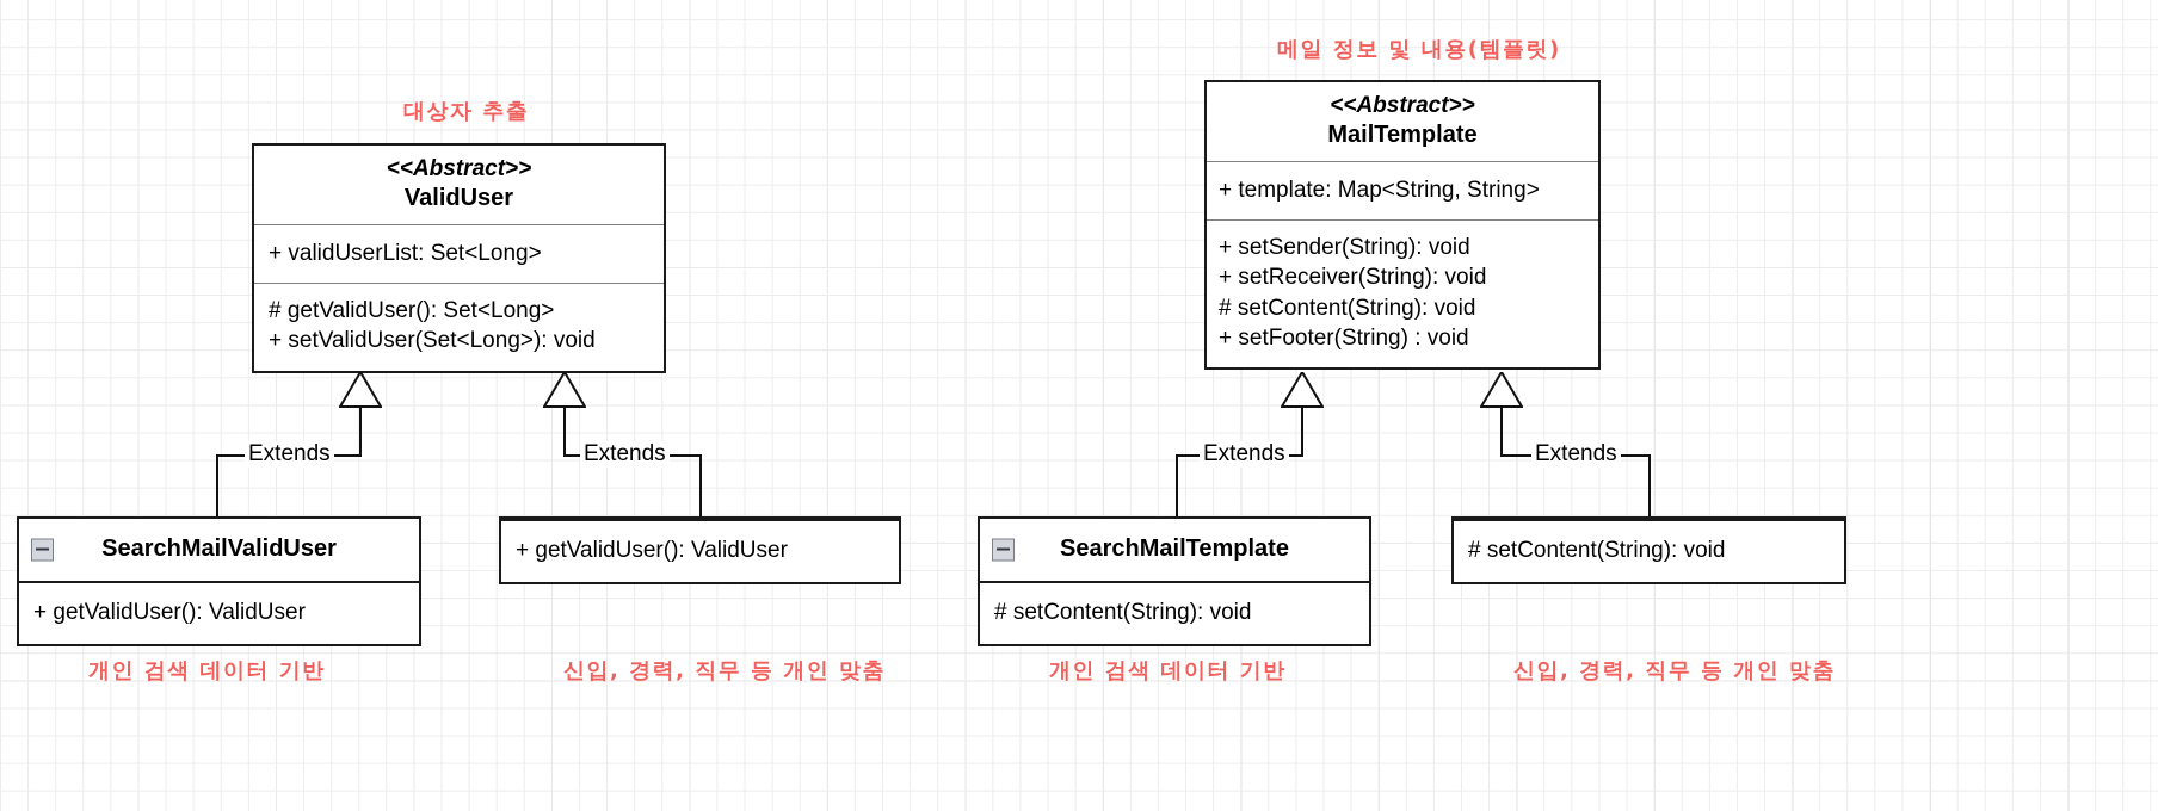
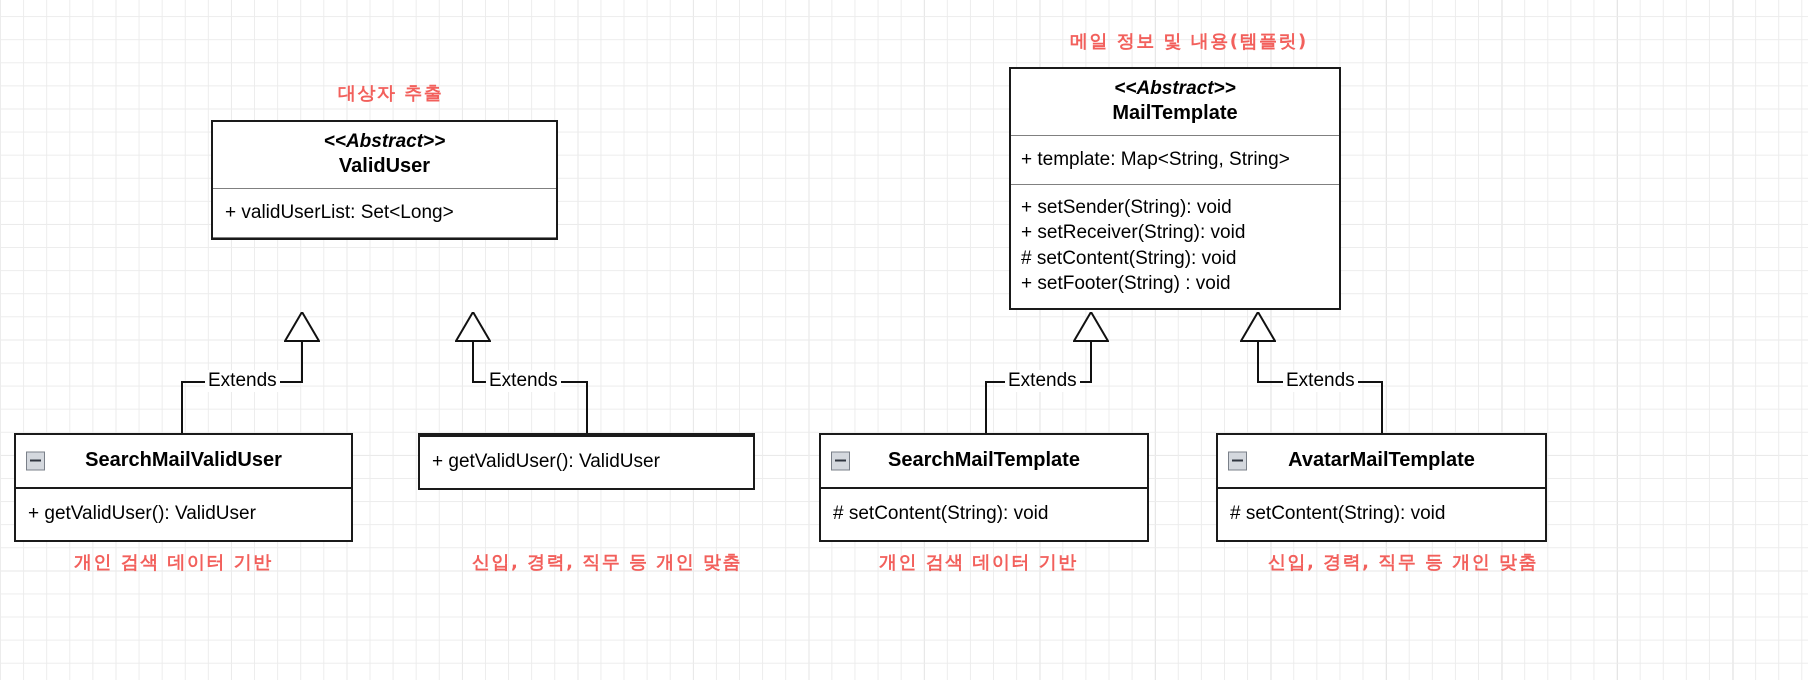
  대상자 추출
  메일 정보 및 내용(템플릿)
  <<Abstract>>
  ValidUser
  + validUserList: Set<Long>
- # getValidUser(): Set<Long>
- + setValidUser(Set<Long>): void
  <<Abstract>>
  MailTemplate
  + template: Map<String, String>
  + setSender(String): void
  + setReceiver(String): void
  # setContent(String): void
  + setFooter(String) : void
  Extends
  Extends
  Extends
  Extends
  SearchMailValidUser
  + getValidUser(): ValidUser
  + getValidUser(): ValidUser
  SearchMailTemplate
  # setContent(String): void
+ AvatarMailTemplate
  # setContent(String): void
  개인 검색 데이터 기반
  신입, 경력, 직무 등 개인 맞춤
  개인 검색 데이터 기반
  신입, 경력, 직무 등 개인 맞춤
